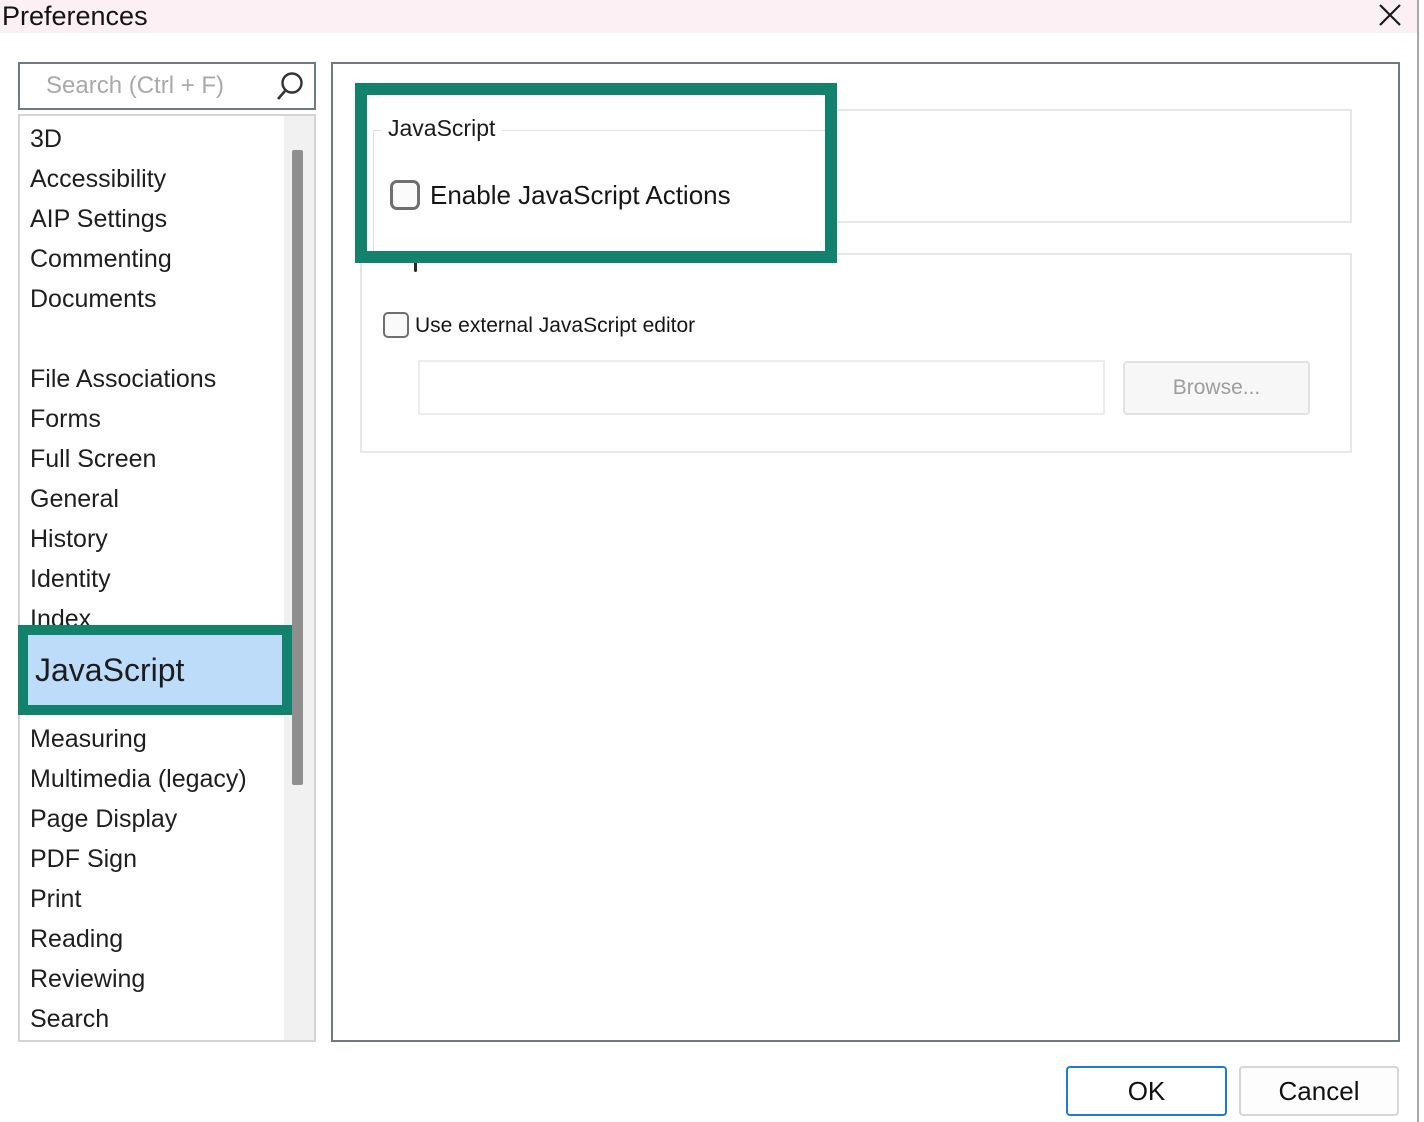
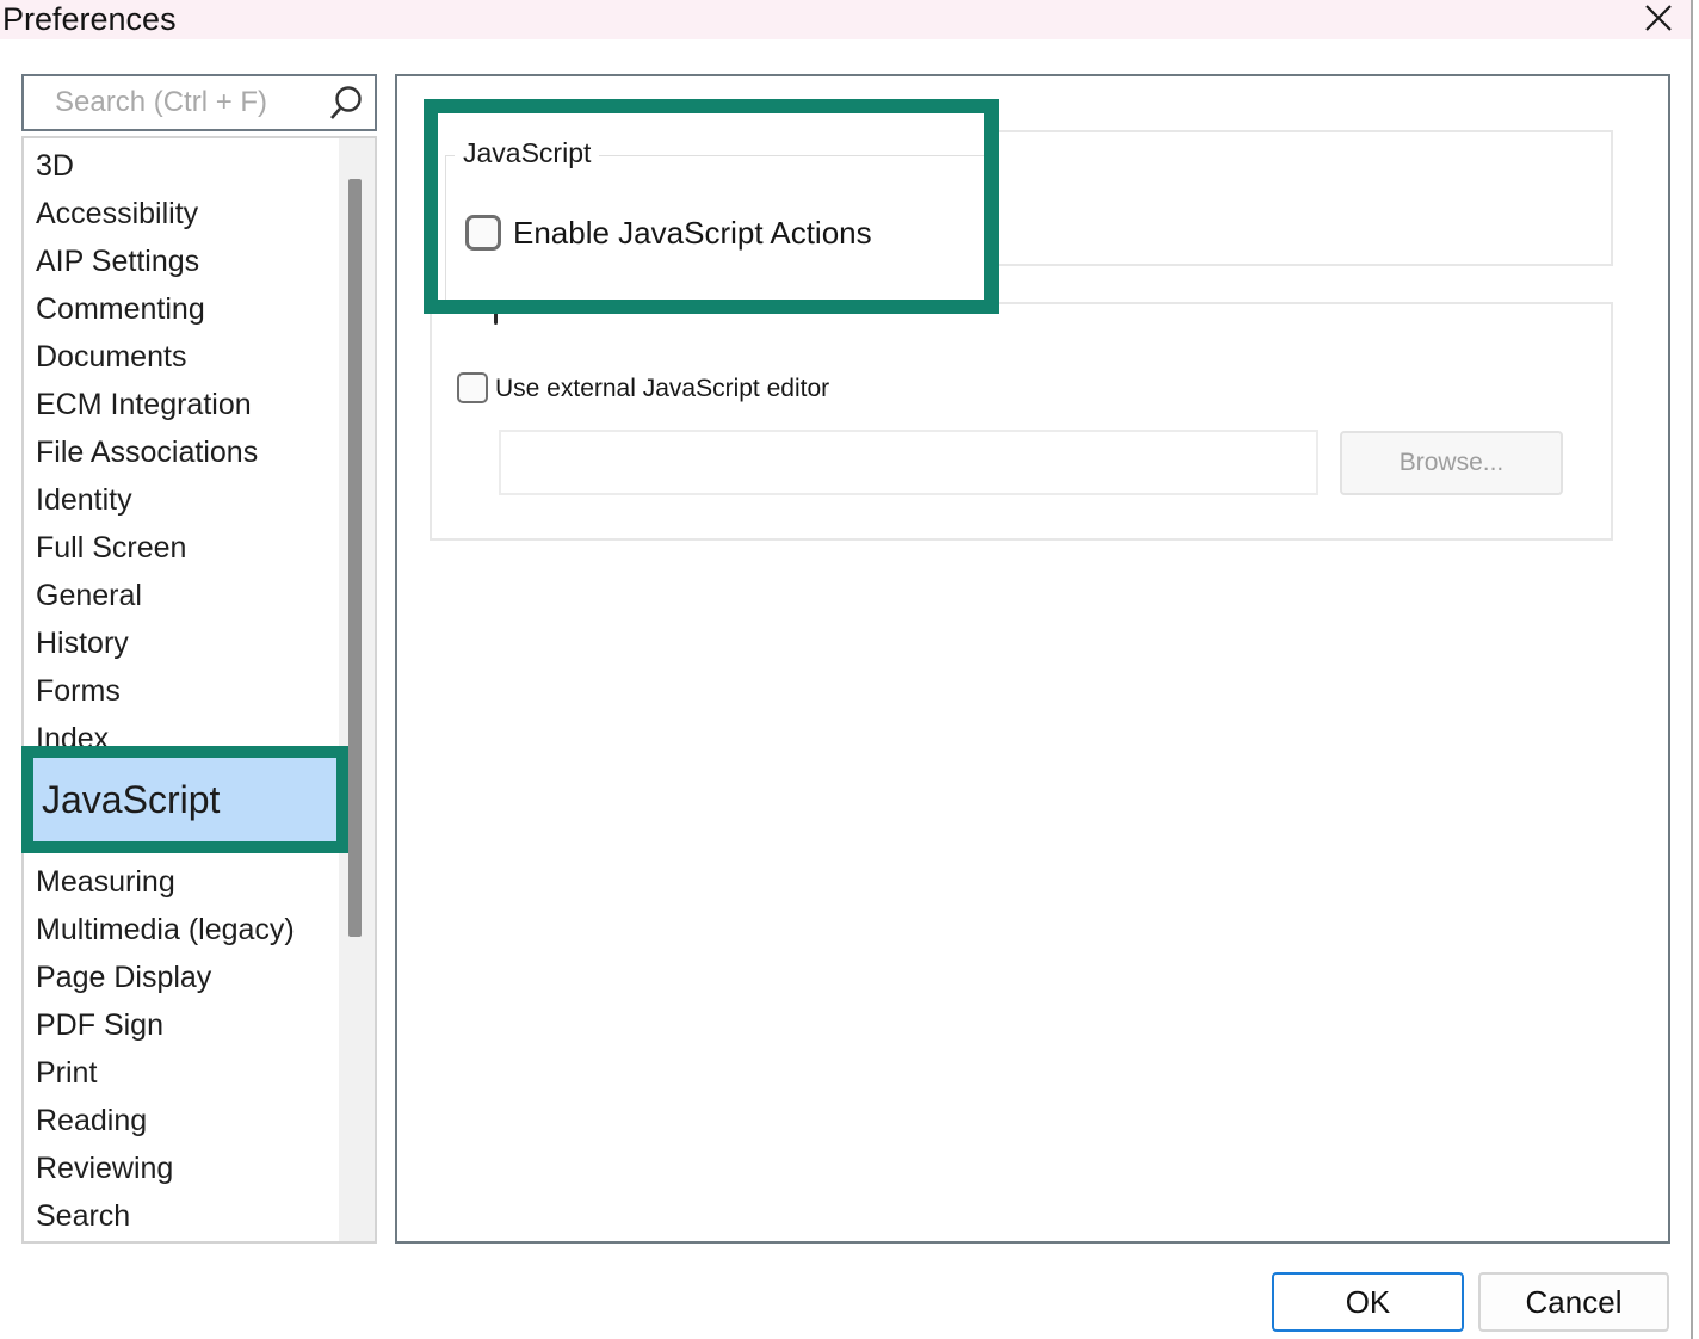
  Preferences
  Search (Ctrl + F)
  3D
  Accessibility
  AIP Settings
  Commenting
  Documents
+ ECM Integration
  File Associations
- Forms
+ Identity
  Full Screen
  General
  History
- Identity
+ Forms
  Index
  Measuring
  Multimedia (legacy)
  Page Display
  PDF Sign
  Print
  Reading
  Reviewing
  Search
  JavaScript
  Use external JavaScript editor
  Browse...
  JavaScript
  Enable JavaScript Actions
  OK
  Cancel
